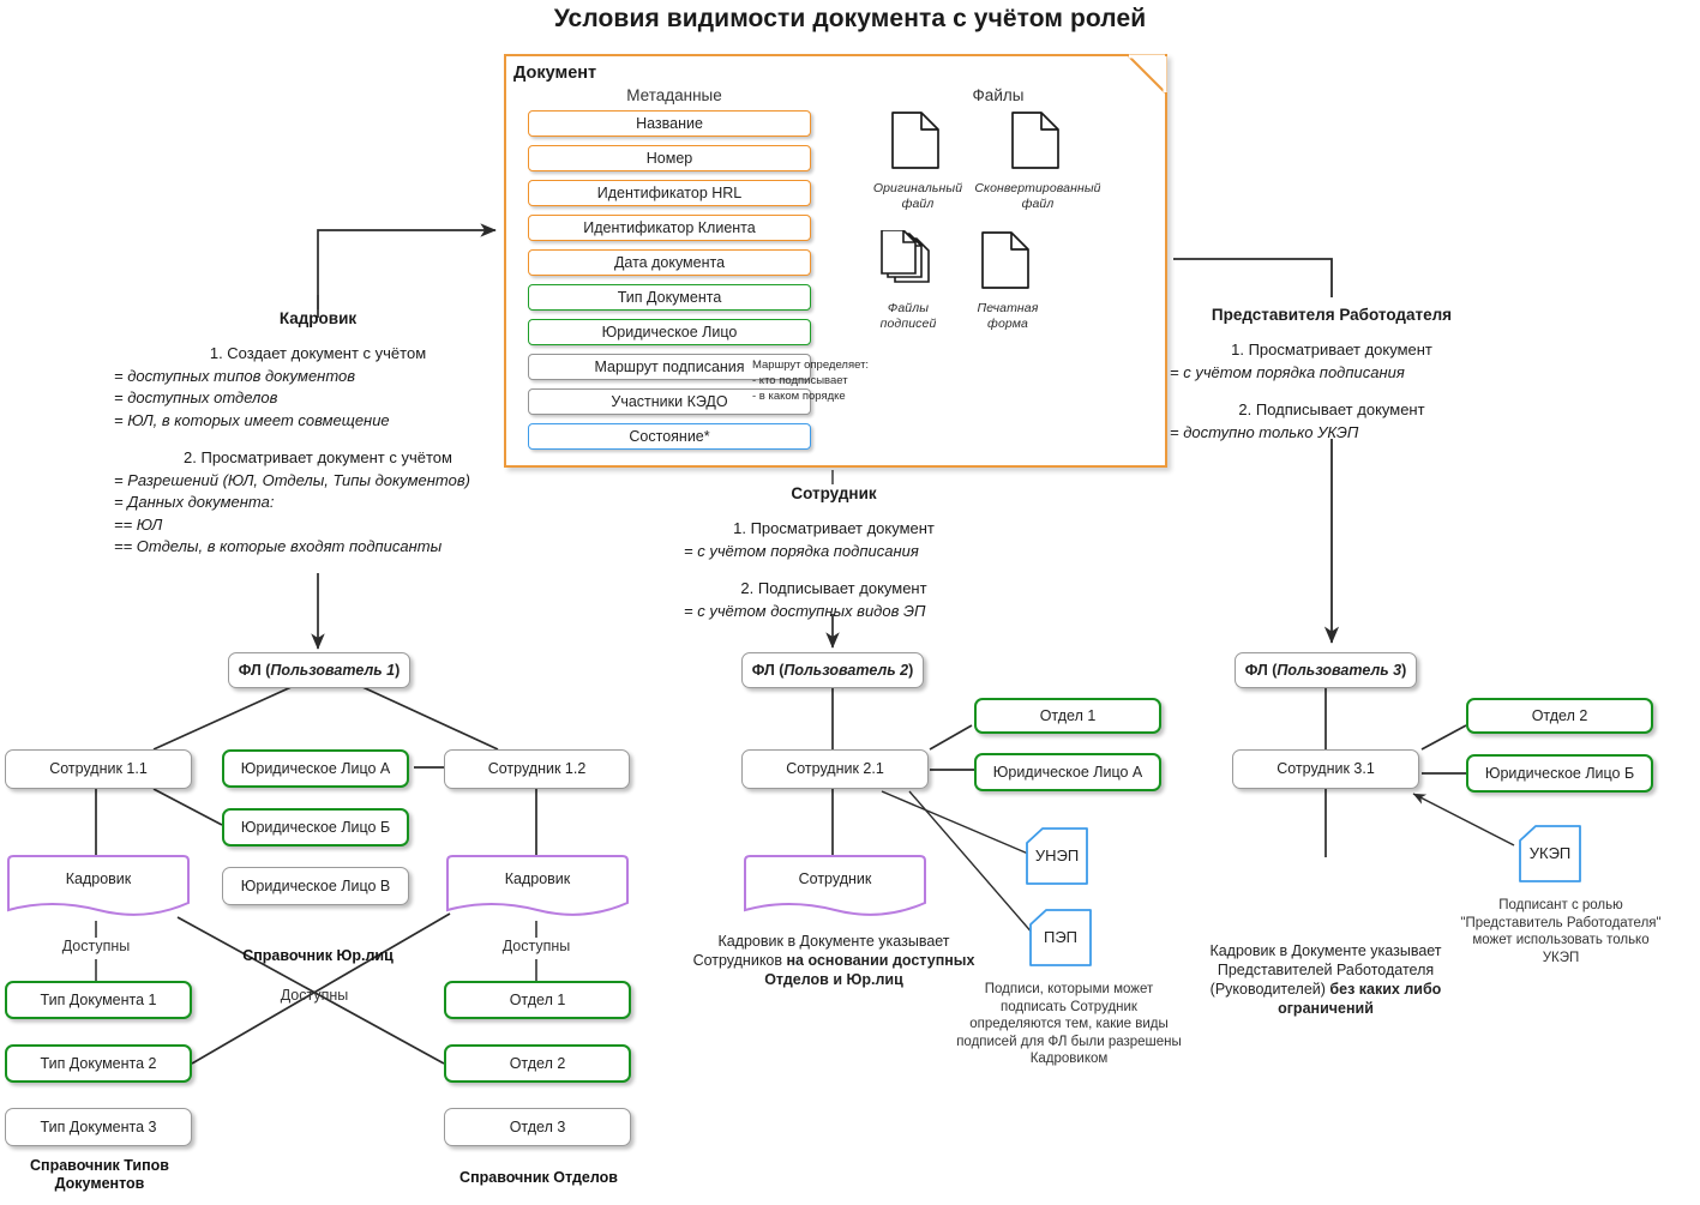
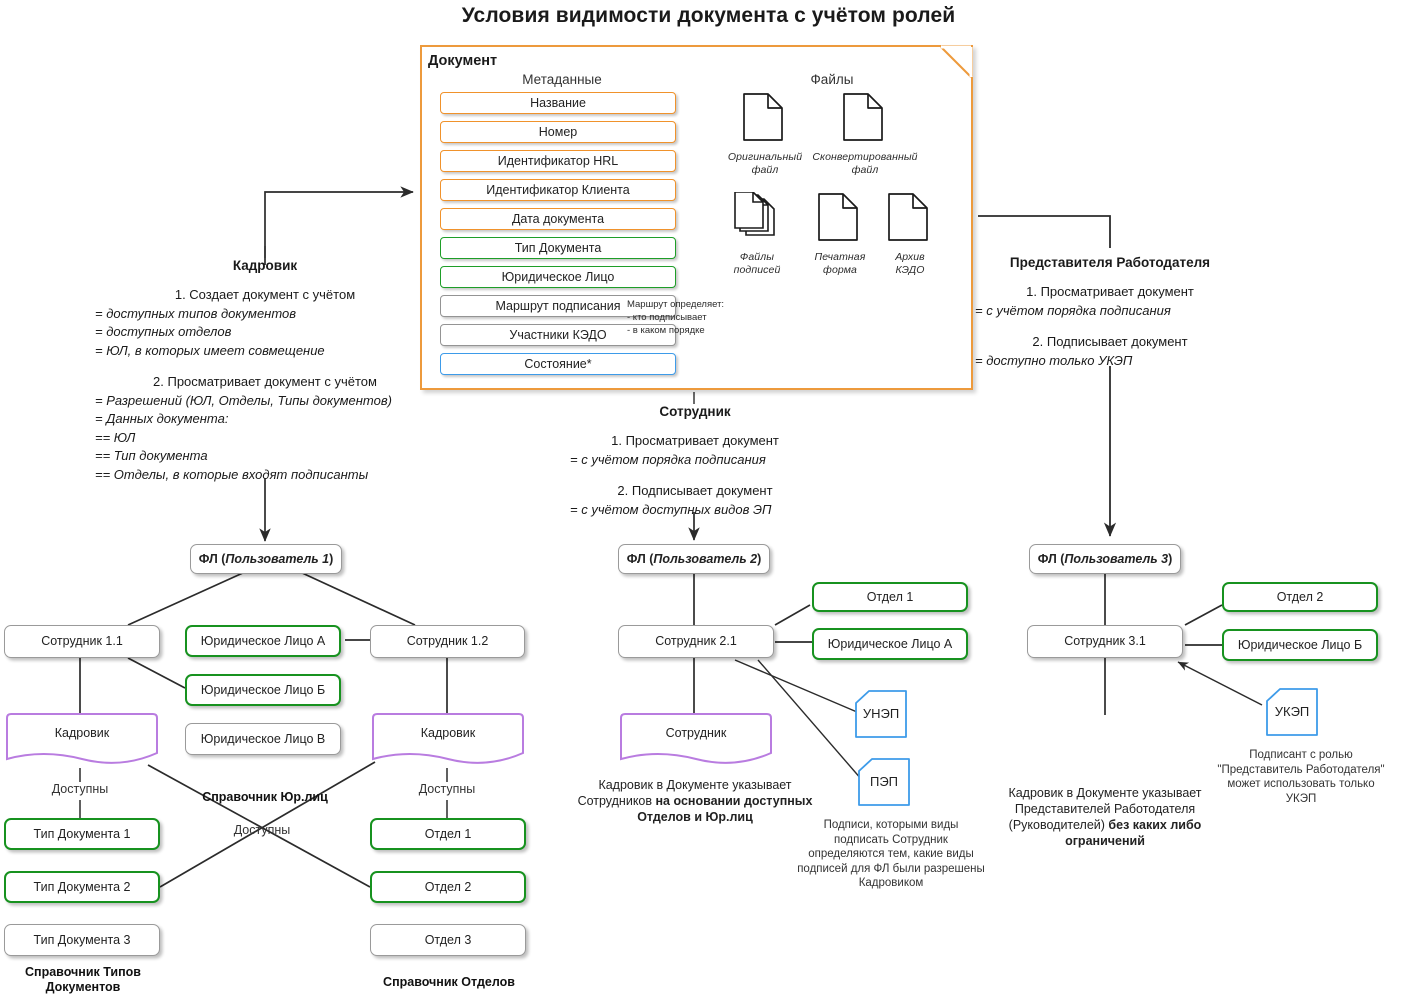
  Условия видимости документа с учётом ролей
  Документ
  Метаданные
  Файлы
  Название
  Номер
  Идентификатор HRL
  Идентификатор Клиента
  Дата документа
  Тип Документа
  Юридическое Лицо
  Маршрут подписания
  Участники КЭДО
  Состояние*
  Оригинальный
  файл
  Сконвертированный
  файл
  Файлы
  подписей
  Печатная
  форма
+ Архив
+ КЭДО
  Маршрут определяет:
  - кто подписывает
  - в каком порядке
  Кадровик
  1. Создает документ с учётом
  = доступных типов документов
  = доступных отделов
  = ЮЛ, в которых имеет совмещение
  2. Просматривает документ с учётом
  = Разрешений (ЮЛ, Отделы, Типы документов)
  = Данных документа:
  == ЮЛ
+ == Тип документа
  == Отделы, в которые входят подписанты
  Сотрудник
  1. Просматривает документ
  = с учётом порядка подписания
  2. Подписывает документ
  = с учётом доступных видов ЭП
  Представителя Работодателя
  1. Просматривает документ
  = с учётом порядка подписания
  2. Подписывает документ
  = доступно только УКЭП
  ФЛ (Пользователь 1)
  Сотрудник 1.1
  Сотрудник 1.2
  Кадровик
  Кадровик
  Юридическое Лицо А
  Юридическое Лицо Б
  Юридическое Лицо В
  Справочник Юр.лиц
  Тип Документа 1
  Тип Документа 2
  Тип Документа 3
  Справочник Типов
  Документов
  Отдел 1
  Отдел 2
  Отдел 3
  Справочник Отделов
  Доступны
  Доступны
  Доступны
  ФЛ (Пользователь 2)
  Сотрудник 2.1
  Сотрудник
  Отдел 1
  Юридическое Лицо А
  УНЭП
  ПЭП
  Кадровик в Документе указывает Сотрудников на основании доступных Отделов и Юр.лиц
- Подписи, которыми может подписать Сотрудник определяются тем, какие виды подписей для ФЛ были разрешены Кадровиком
+ Подписи, которыми виды подписать Сотрудник определяются тем, какие виды подписей для ФЛ были разрешены Кадровиком
  ФЛ (Пользователь 3)
  Сотрудник 3.1
  Отдел 2
  Юридическое Лицо Б
  УКЭП
  Кадровик в Документе указывает Представителей Работодателя (Руководителей) без каких либо ограничений
  Подписант с ролью "Представитель Работодателя" может использовать только УКЭП
